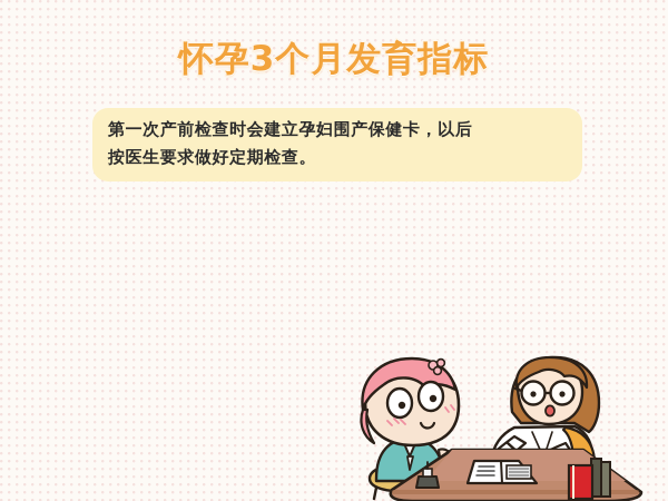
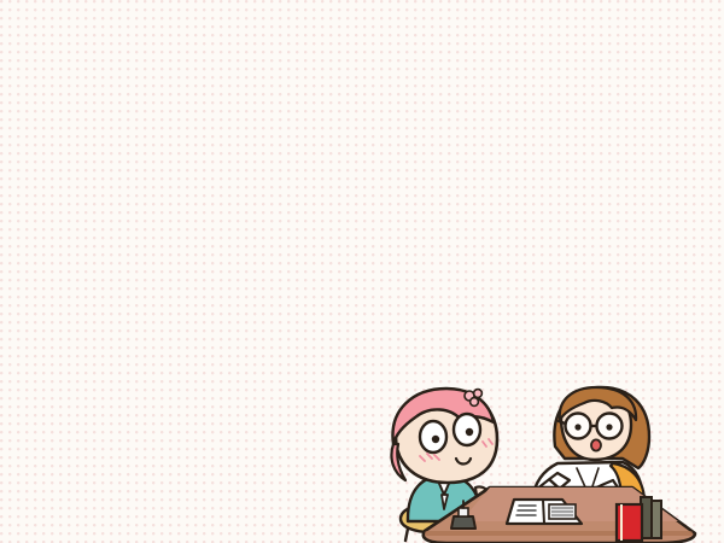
- 怀孕3个月发育指标
- 第一次产前检查时会建立孕妇围产保健卡，以后
- 按医生要求做好定期检查。
